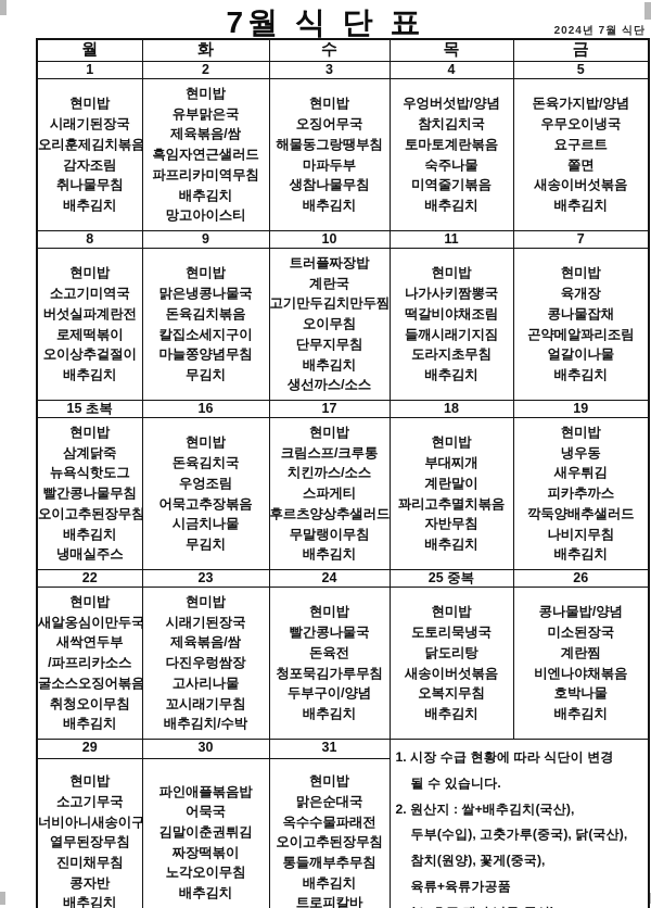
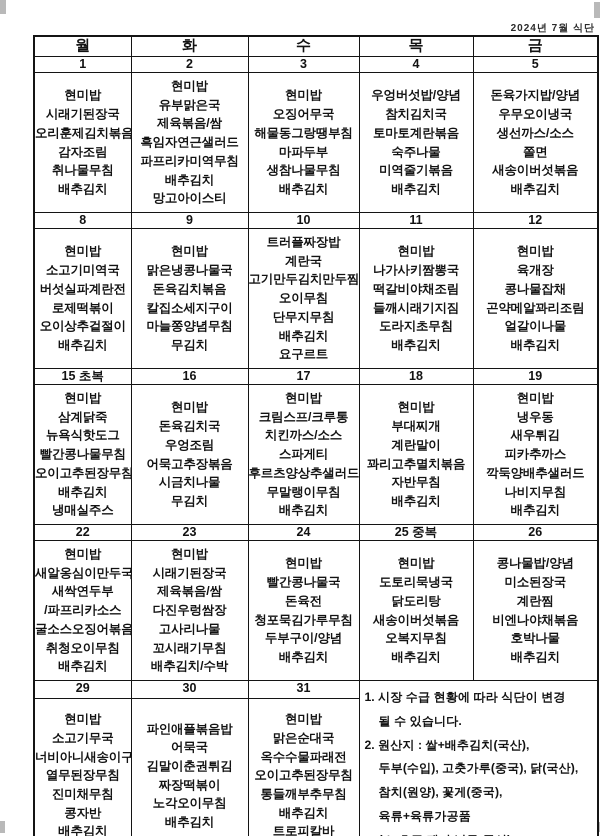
- 7월 식 단 표
  2024년 7월 식단
  월	화	수	목	금
  1	2	3	4	5
- 현미밥시래기된장국오리훈제김치볶음감자조림취나물무침배추김치	현미밥유부맑은국제육볶음/쌈흑임자연근샐러드파프리카미역무침배추김치망고아이스티	현미밥오징어무국해물동그랑땡부침마파두부생참나물무침배추김치	우엉버섯밥/양념참치김치국토마토계란볶음숙주나물미역줄기볶음배추김치	돈육가지밥/양념우무오이냉국요구르트쫄면새송이버섯볶음배추김치
+ 현미밥시래기된장국오리훈제김치볶음감자조림취나물무침배추김치	현미밥유부맑은국제육볶음/쌈흑임자연근샐러드파프리카미역무침배추김치망고아이스티	현미밥오징어무국해물동그랑땡부침마파두부생참나물무침배추김치	우엉버섯밥/양념참치김치국토마토계란볶음숙주나물미역줄기볶음배추김치	돈육가지밥/양념우무오이냉국생선까스/소스쫄면새송이버섯볶음배추김치
- 8	9	10	11	7
+ 8	9	10	11	12
- 현미밥소고기미역국버섯실파계란전로제떡볶이오이상추겉절이배추김치	현미밥맑은냉콩나물국돈육김치볶음칼집소세지구이마늘쫑양념무침무김치	트러플짜장밥계란국고기만두김치만두찜오이무침단무지무침배추김치생선까스/소스	현미밥나가사키짬뽕국떡갈비야채조림들깨시래기지짐도라지초무침배추김치	현미밥육개장콩나물잡채곤약메알꽈리조림얼갈이나물배추김치
+ 현미밥소고기미역국버섯실파계란전로제떡볶이오이상추겉절이배추김치	현미밥맑은냉콩나물국돈육김치볶음칼집소세지구이마늘쫑양념무침무김치	트러플짜장밥계란국고기만두김치만두찜오이무침단무지무침배추김치요구르트	현미밥나가사키짬뽕국떡갈비야채조림들깨시래기지짐도라지초무침배추김치	현미밥육개장콩나물잡채곤약메알꽈리조림얼갈이나물배추김치
  15 초복	16	17	18	19
  현미밥삼계닭죽뉴욕식핫도그빨간콩나물무침오이고추된장무침배추김치냉매실주스	현미밥돈육김치국우엉조림어묵고추장볶음시금치나물무김치	현미밥크림스프/크루통치킨까스/소스스파게티후르츠양상추샐러드무말랭이무침배추김치	현미밥부대찌개계란말이꽈리고추멸치볶음자반무침배추김치	현미밥냉우동새우튀김피카추까스깍둑양배추샐러드나비지무침배추김치
  22	23	24	25 중복	26
  현미밥새알옹심이만두국새싹연두부/파프리카소스굴소스오징어볶음취청오이무침배추김치	현미밥시래기된장국제육볶음/쌈다진우렁쌈장고사리나물꼬시래기무침배추김치/수박	현미밥빨간콩나물국돈육전청포묵김가루무침두부구이/양념배추김치	현미밥도토리묵냉국닭도리탕새송이버섯볶음오복지무침배추김치	콩나물밥/양념미소된장국계란찜비엔나야채볶음호박나물배추김치
  29	30	31	1. 시장 수급 현황에 따라 식단이 변경될 수 있습니다.2. 원산지 : 쌀+배추김치(국산),두부(수입), 고춧가루(중국), 닭(국산),참치(원양), 꽃게(중국),육류+육류가공품
  현미밥소고기무국너비아니새송이구열무된장무침진미채무침콩자반배추김치	파인애플볶음밥어묵국김말이춘권튀김짜장떡볶이노각오이무침배추김치	현미밥맑은순대국옥수수물파래전오이고추된장무침통들깨부추무침배추김치트로피칼바
